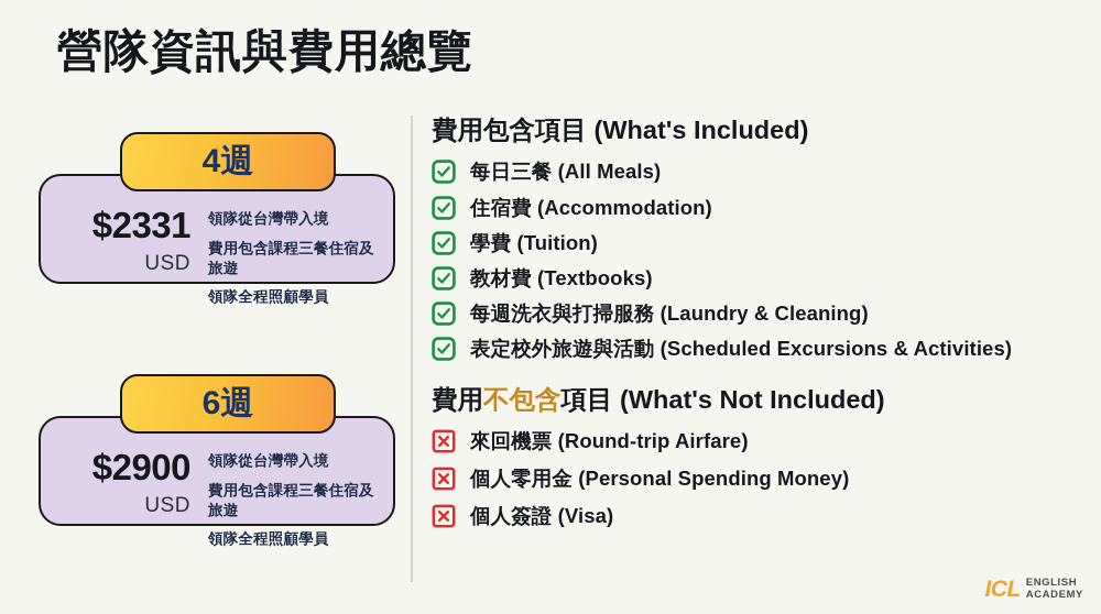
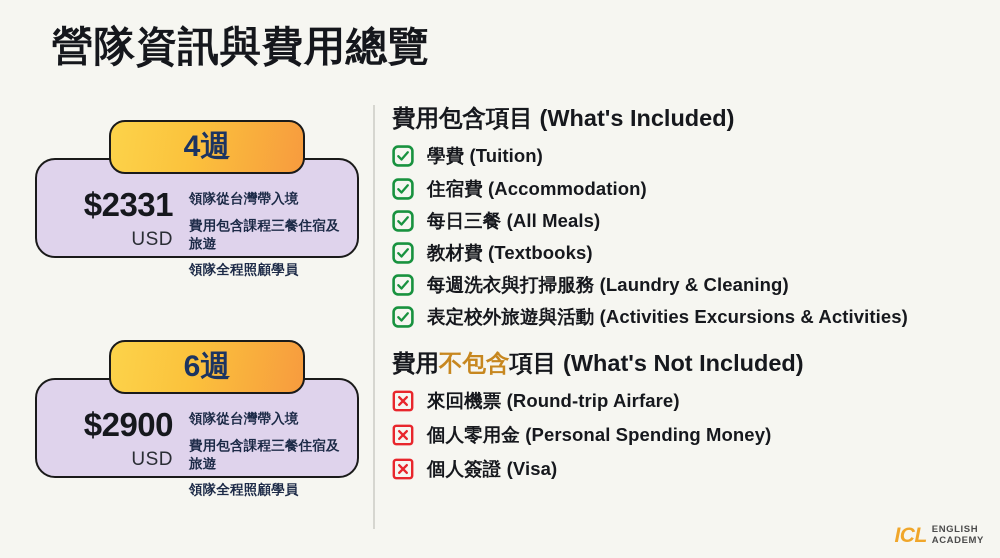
  營隊資訊與費用總覽
  $2331
  USD
  領隊從台灣帶入境
  費用包含課程三餐住宿及旅遊
  領隊全程照顧學員
  4週
  $2900
  USD
  領隊從台灣帶入境
  費用包含課程三餐住宿及旅遊
  領隊全程照顧學員
  6週
  費用包含項目 (What's Included)
- 每日三餐 (All Meals)
+ 學費 (Tuition)
  住宿費 (Accommodation)
- 學費 (Tuition)
+ 每日三餐 (All Meals)
  教材費 (Textbooks)
  每週洗衣與打掃服務 (Laundry & Cleaning)
- 表定校外旅遊與活動 (Scheduled Excursions & Activities)
+ 表定校外旅遊與活動 (Activities Excursions & Activities)
  費用不包含項目 (What's Not Included)
  來回機票 (Round-trip Airfare)
  個人零用金 (Personal Spending Money)
  個人簽證 (Visa)
  ICL
  ENGLISH
  ACADEMY
